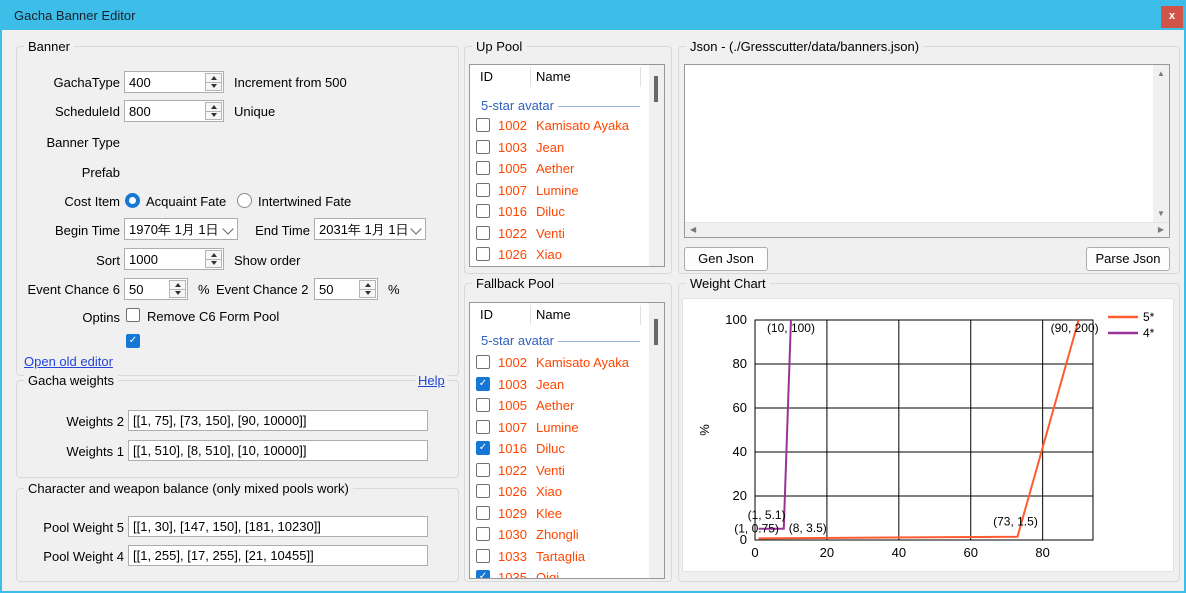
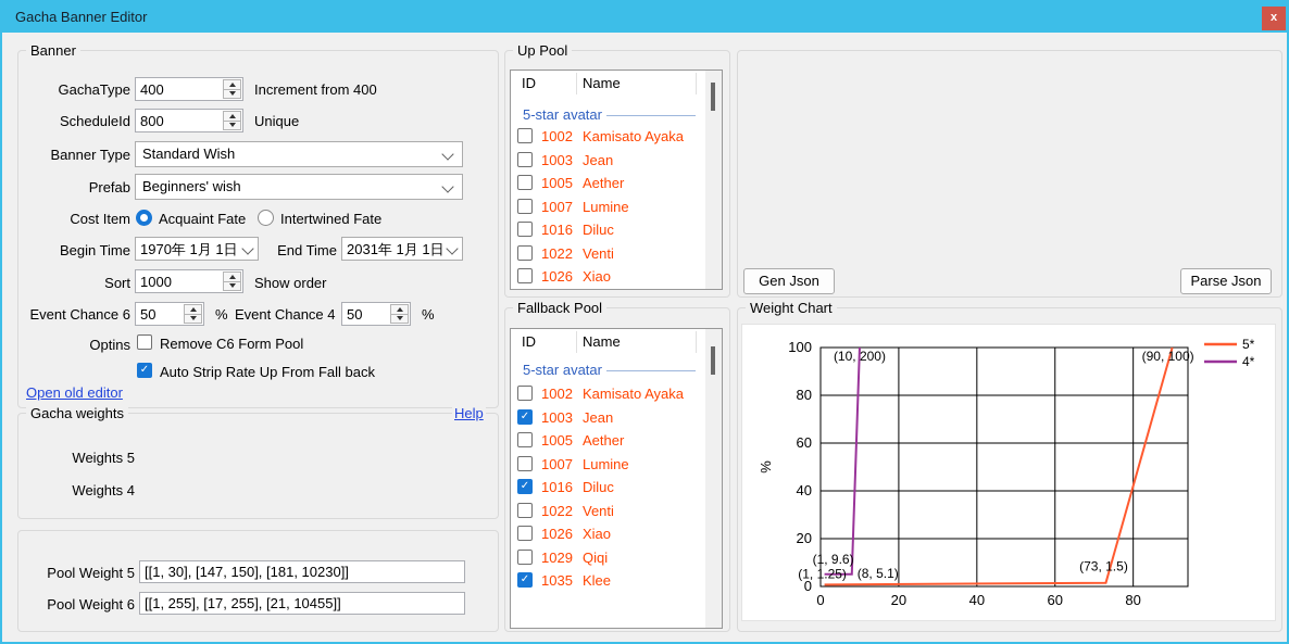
  Gacha Banner Editor
  x
  Banner
  GachaType
  400
- Increment from 500
+ Increment from 400
  ScheduleId
  800
  Unique
  Banner Type
+ Standard Wish
  Prefab
+ Beginners' wish
  Cost Item
  Acquaint Fate
  Intertwined Fate
  Begin Time
  1970年 1月 1日
  End Time
  2031年 1月 1日
  Sort
  1000
  Show order
  Event Chance 6
  50
  %
- Event Chance 2
+ Event Chance 4
  50
  %
  Optins
  Remove C6 Form Pool
+ Auto Strip Rate Up From Fall back
  Open old editor
  Gacha weights
  Help
- Weights 2
+ Weights 5
- [[1, 75], [73, 150], [90, 10000]]
- Weights 1
+ Weights 4
- [[1, 510], [8, 510], [10, 10000]]
- Character and weapon balance (only mixed pools work)
  Pool Weight 5
  [[1, 30], [147, 150], [181, 10230]]
- Pool Weight 4
+ Pool Weight 6
  [[1, 255], [17, 255], [21, 10455]]
  Up Pool
  ID
  Name
  5-star avatar
  1002
  Kamisato Ayaka
  1003
  Jean
  1005
  Aether
  1007
  Lumine
  1016
  Diluc
  1022
  Venti
  1026
  Xiao
  Fallback Pool
  ID
  Name
  5-star avatar
  1002
  Kamisato Ayaka
  ✓
  1003
  Jean
  1005
  Aether
  1007
  Lumine
  ✓
  1016
  Diluc
  1022
  Venti
  1026
  Xiao
  1029
- Klee
+ Qiqi
- 1030
- Zhongli
- 1033
- Tartaglia
  ✓
  1035
- Qiqi
+ Klee
- Json - (./Gresscutter/data/banners.json)
- ▲
- ▼
- ◀
- ▶
  Gen Json
  Parse Json
  Weight Chart
  0
  20
  40
  60
  80
  0
  20
  40
  60
  80
  100
  5*
  4*
- (10, 100)
+ (10, 200)
- (90, 200)
+ (90, 100)
- (1, 5.1)
+ (1, 9.6)
- (1, 0.75)
+ (1, 1.25)
- (8, 3.5)
+ (8, 5.1)
  (73, 1.5)
